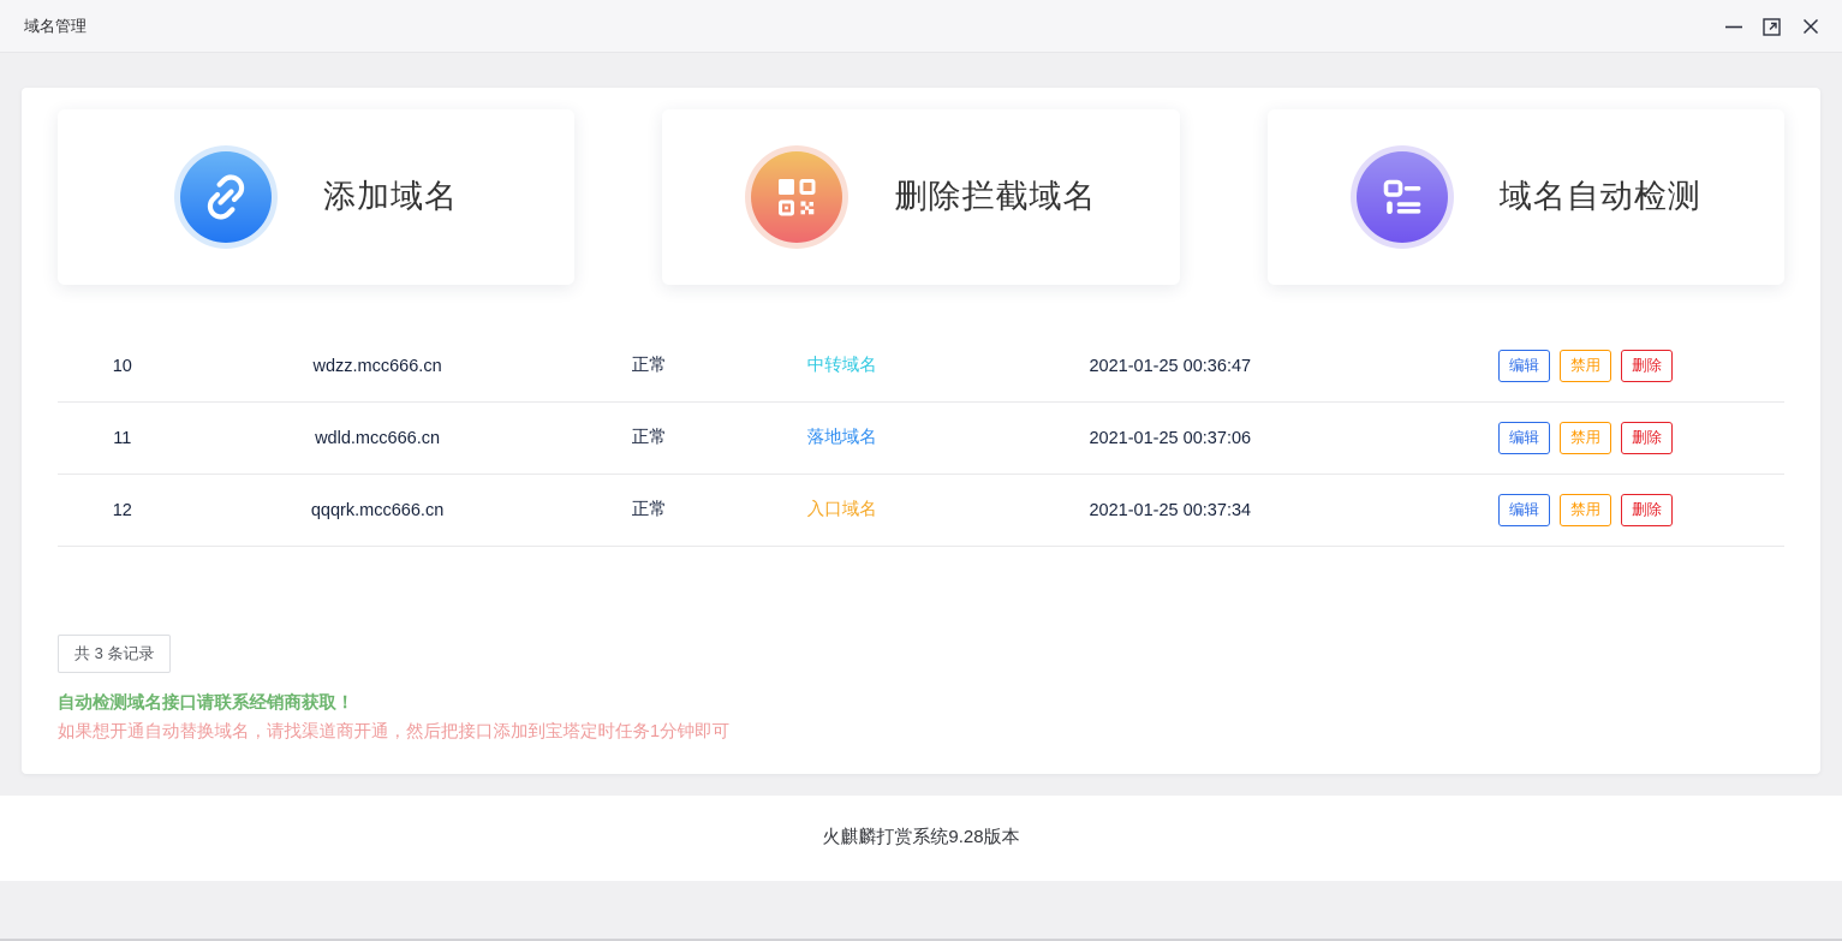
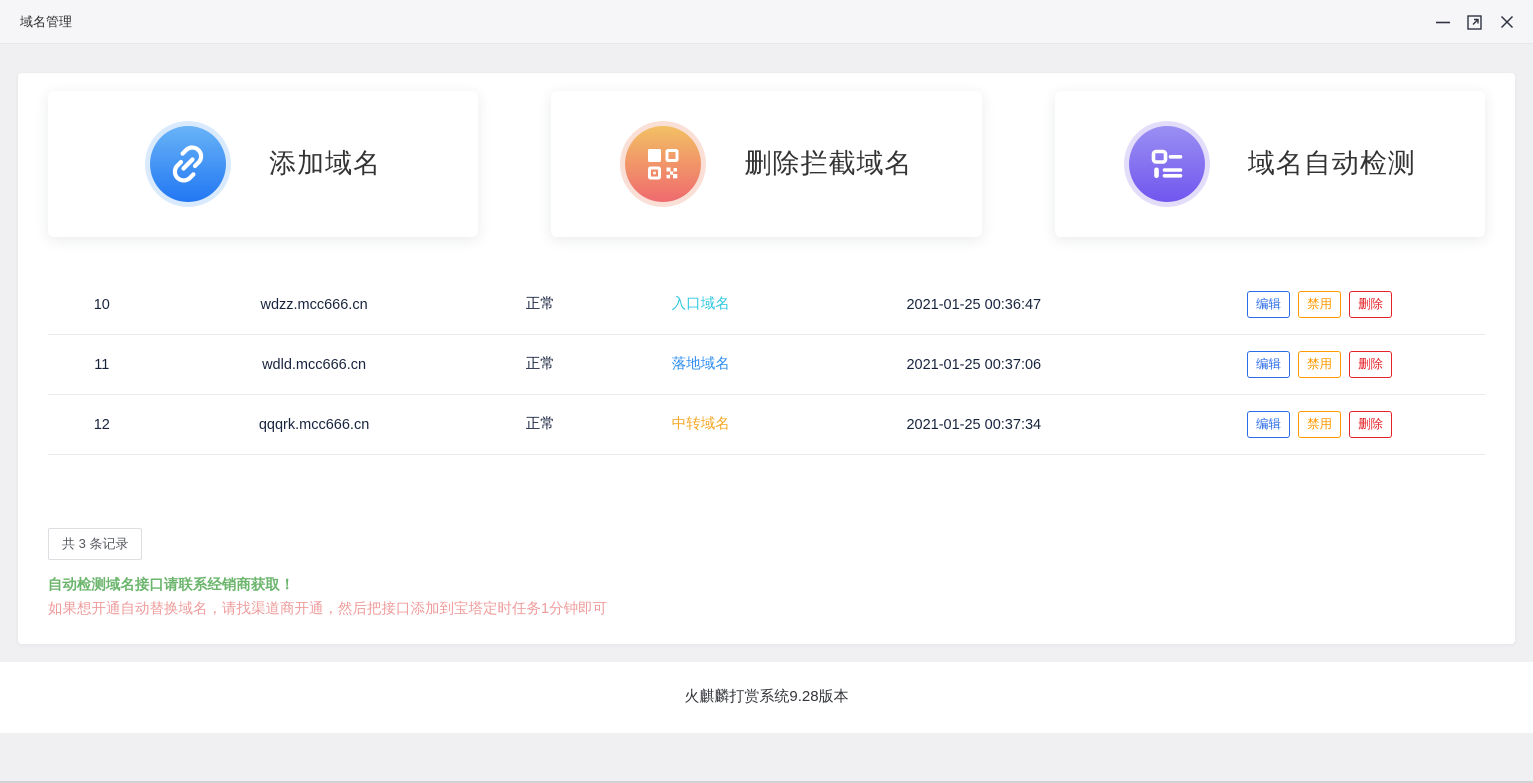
  域名管理
  添加域名
  删除拦截域名
  域名自动检测
  10
  wdzz.mcc666.cn
  正常
- 中转域名
+ 入口域名
  2021-01-25 00:36:47
  编辑 禁用 删除
  11
  wdld.mcc666.cn
  正常
  落地域名
  2021-01-25 00:37:06
  编辑 禁用 删除
  12
  qqqrk.mcc666.cn
  正常
- 入口域名
+ 中转域名
  2021-01-25 00:37:34
  编辑 禁用 删除
  共 3 条记录
  自动检测域名接口请联系经销商获取！
  如果想开通自动替换域名，请找渠道商开通，然后把接口添加到宝塔定时任务1分钟即可
  火麒麟打赏系统9.28版本
